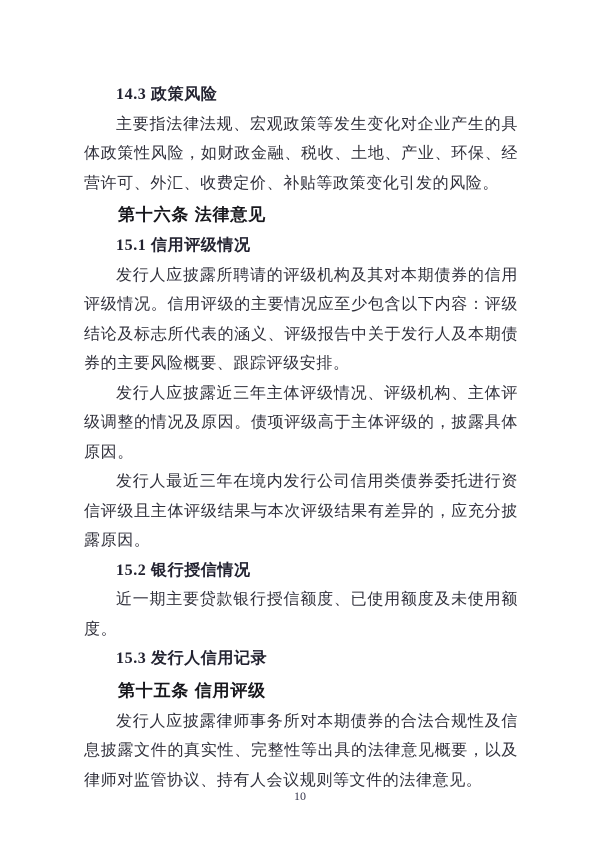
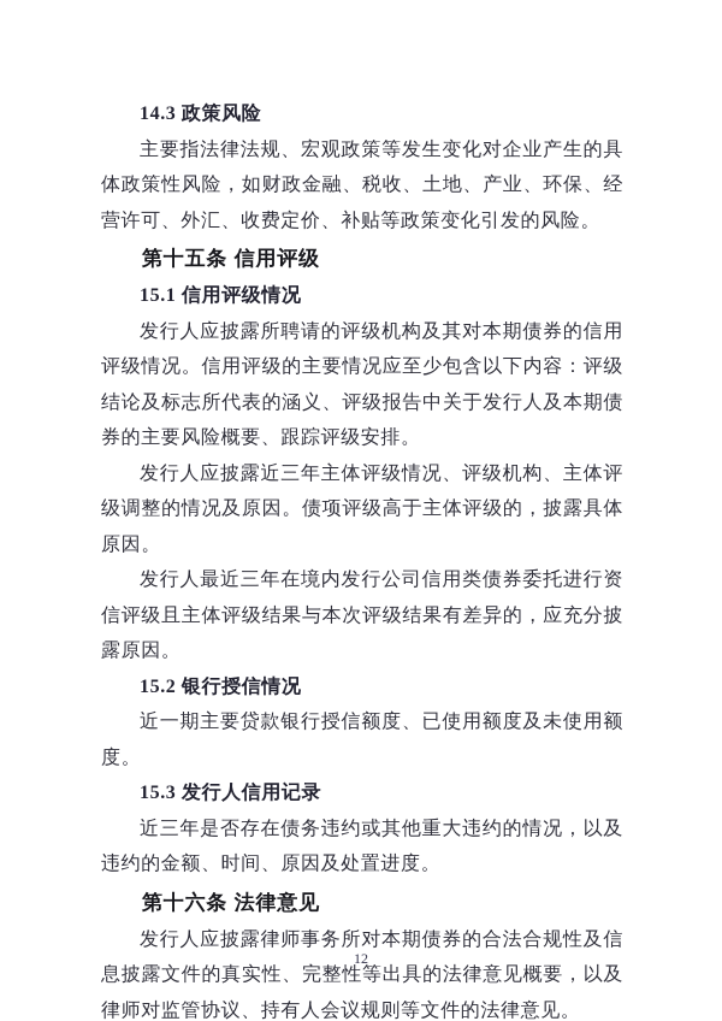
  14.3 政策风险
  主要指法律法规、宏观政策等发生变化对企业产生的具体政策性风险，如财政金融、税收、土地、产业、环保、经营许可、外汇、收费定价、补贴等政策变化引发的风险。
- 第十六条 法律意见
+ 第十五条 信用评级
  15.1 信用评级情况
  发行人应披露所聘请的评级机构及其对本期债券的信用评级情况。信用评级的主要情况应至少包含以下内容：评级结论及标志所代表的涵义、评级报告中关于发行人及本期债券的主要风险概要、跟踪评级安排。
  发行人应披露近三年主体评级情况、评级机构、主体评级调整的情况及原因。债项评级高于主体评级的，披露具体原因。
  发行人最近三年在境内发行公司信用类债券委托进行资信评级且主体评级结果与本次评级结果有差异的，应充分披露原因。
  15.2 银行授信情况
  近一期主要贷款银行授信额度、已使用额度及未使用额度。
  15.3 发行人信用记录
+ 近三年是否存在债务违约或其他重大违约的情况，以及违约的金额、时间、原因及处置进度。
- 第十五条 信用评级
+ 第十六条 法律意见
  发行人应披露律师事务所对本期债券的合法合规性及信息披露文件的真实性、完整性等出具的法律意见概要，以及律师对监管协议、持有人会议规则等文件的法律意见。
- 10
+ 12
